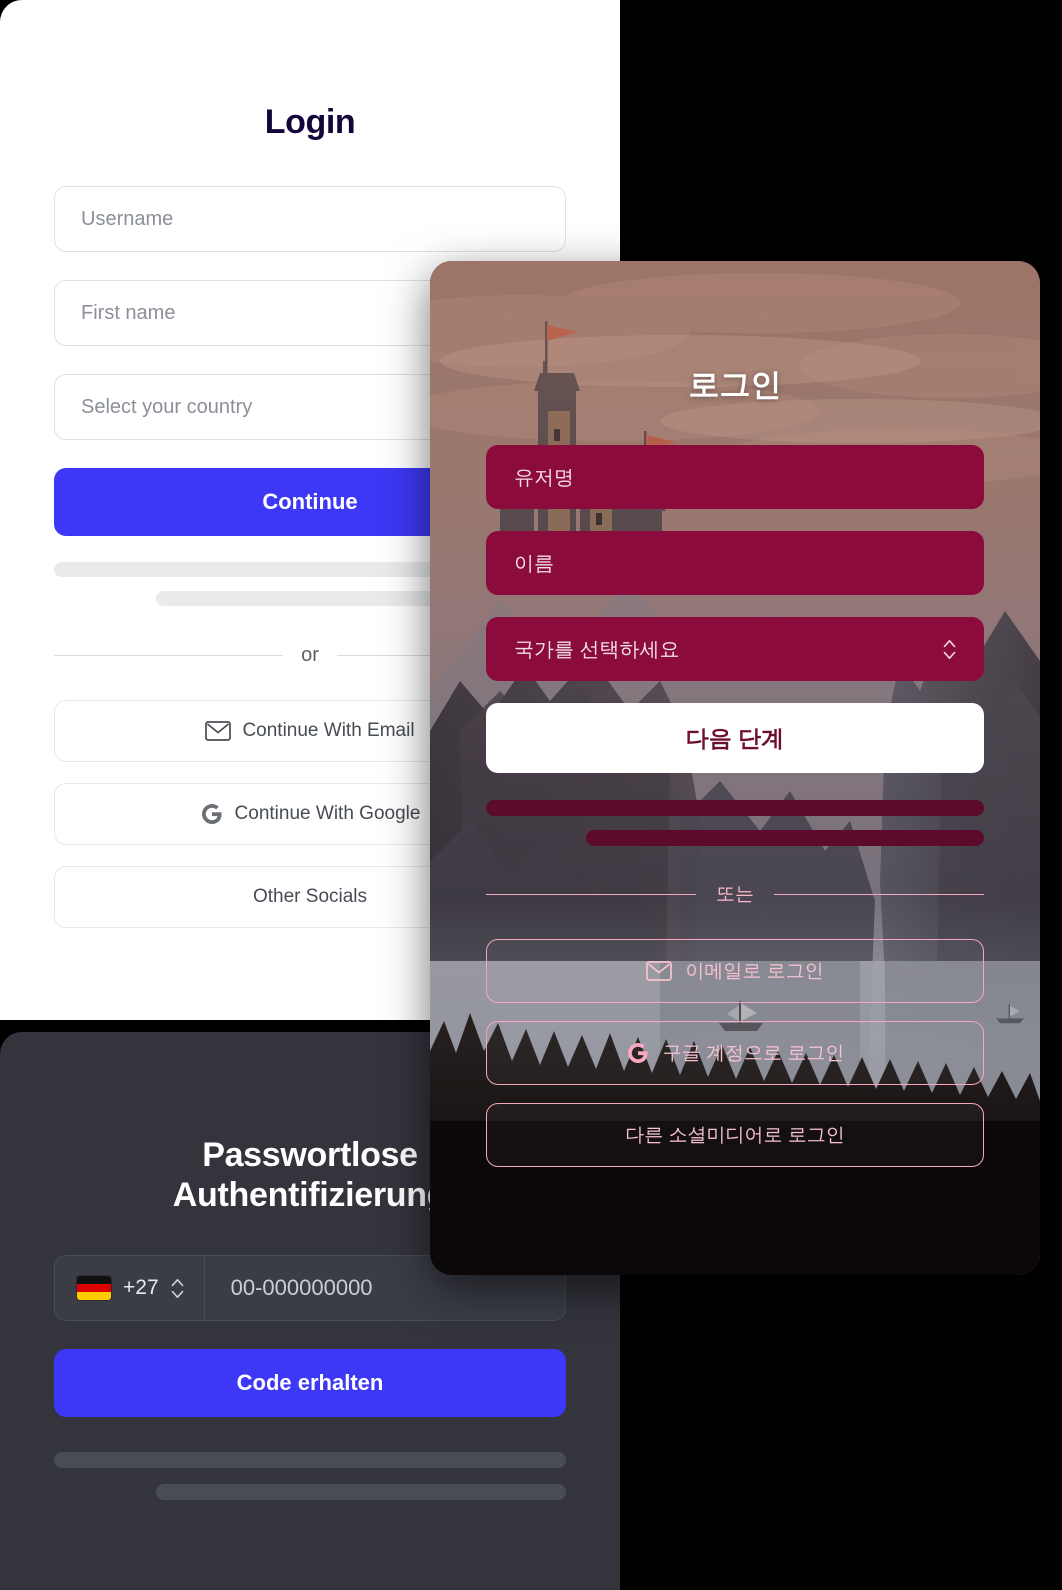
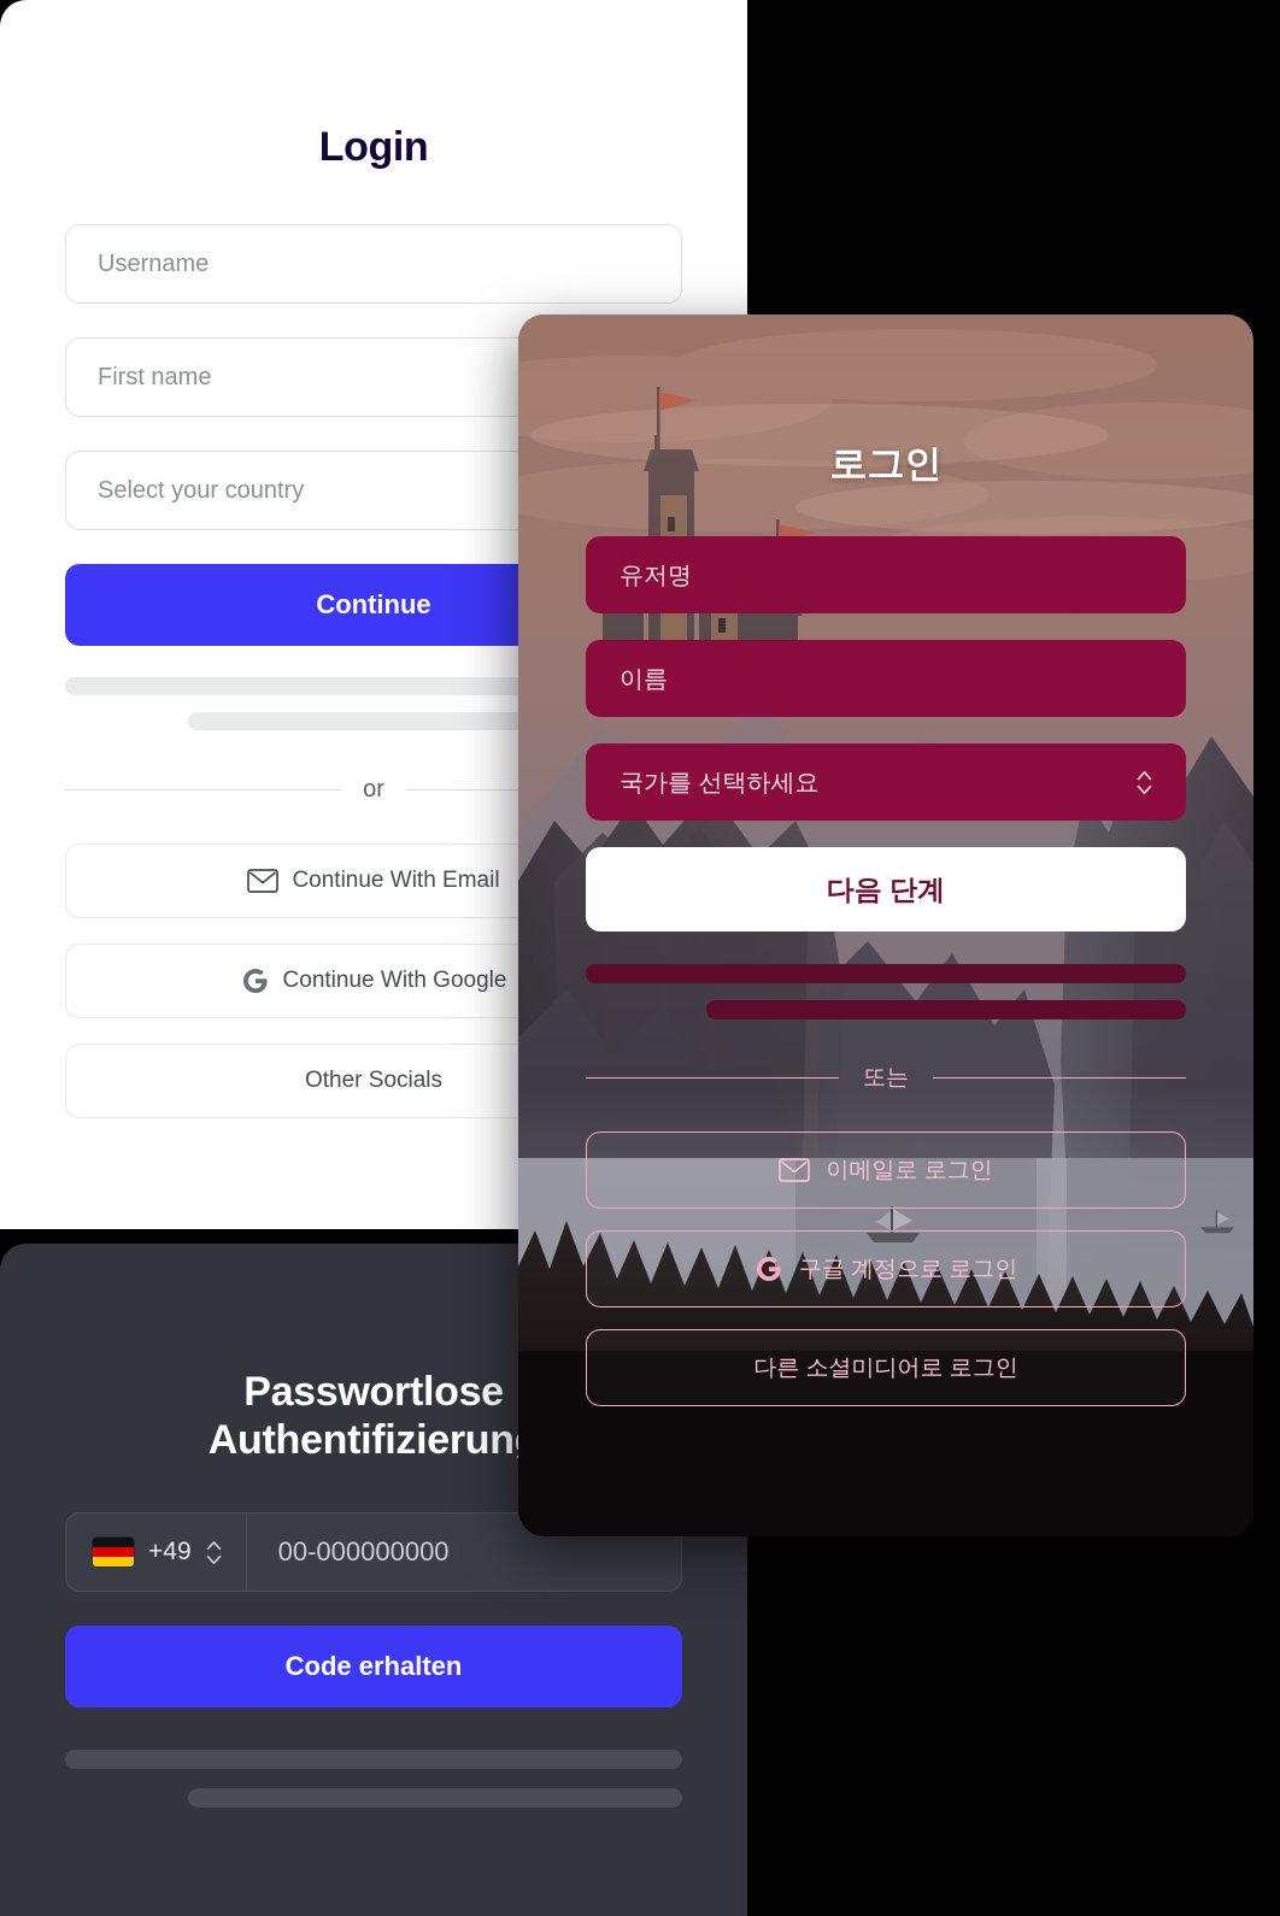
  Login
  Username
  First name
  Select your country
  Continue
  or
  Continue With Email
  Continue With Google
  Other Socials
  Passwortlose
  Authentifizierun
- +27
+ +49
  00-000000000
  Code erhalten
  로그인
  유저명
  이름
  국가를 선택하세요
  다음 단계
  또는
  이메일로 로그인
  구글 계정으로 로그인
  다른 소셜미디어로 로그인
